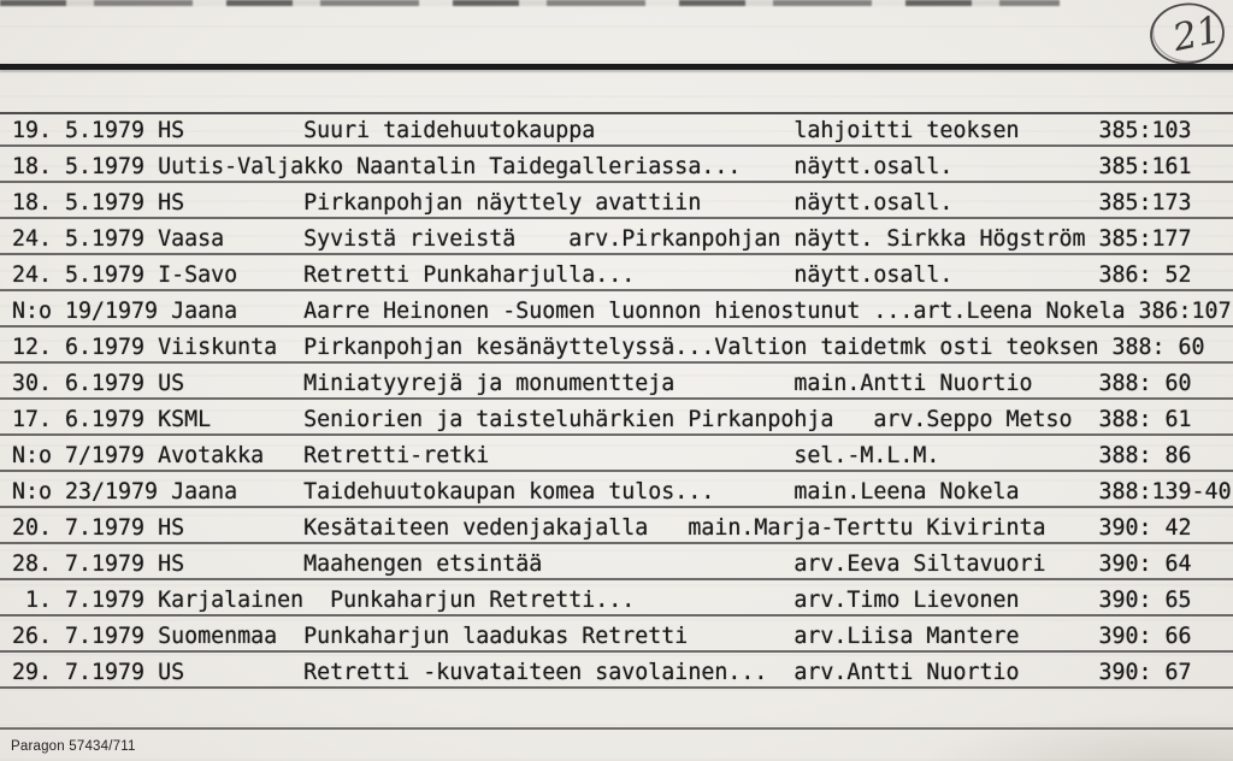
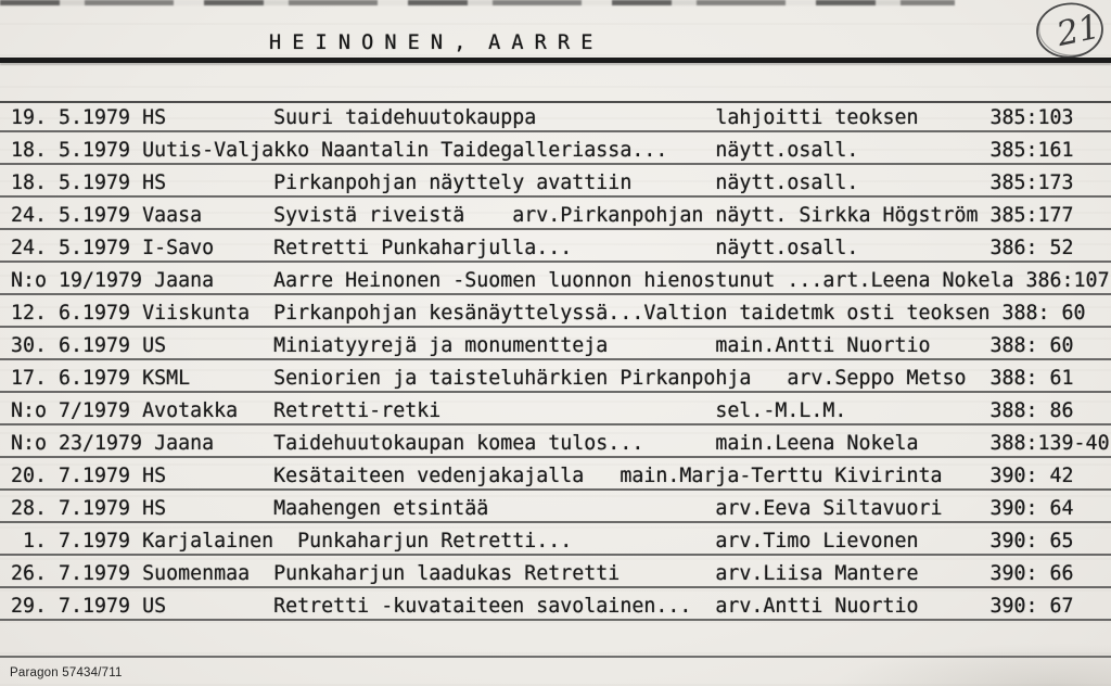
+ H E I N O N E N , A A R R E
  19. 5.1979 HS Suuri taidehuutokauppa lahjoitti teoksen 385:103
  18. 5.1979 Uutis-Valjakko Naantalin Taidegalleriassa... näytt.osall. 385:161
  18. 5.1979 HS Pirkanpohjan näyttely avattiin näytt.osall. 385:173
  24. 5.1979 Vaasa Syvistä riveistä arv.Pirkanpohjan näytt. Sirkka Högström 385:177
  24. 5.1979 I-Savo Retretti Punkaharjulla... näytt.osall. 386: 52
  N:o 19/1979 Jaana Aarre Heinonen -Suomen luonnon hienostunut ...art.Leena Nokela 386:107
  12. 6.1979 Viiskunta Pirkanpohjan kesänäyttelyssä...Valtion taidetmk osti teoksen 388: 60
  30. 6.1979 US Miniatyyrejä ja monumentteja main.Antti Nuortio 388: 60
  17. 6.1979 KSML Seniorien ja taisteluhärkien Pirkanpohja arv.Seppo Metso 388: 61
  N:o 7/1979 Avotakka Retretti-retki sel.-M.L.M. 388: 86
  N:o 23/1979 Jaana Taidehuutokaupan komea tulos... main.Leena Nokela 388:139-40
  20. 7.1979 HS Kesätaiteen vedenjakajalla main.Marja-Terttu Kivirinta 390: 42
  28. 7.1979 HS Maahengen etsintää arv.Eeva Siltavuori 390: 64
  1. 7.1979 Karjalainen Punkaharjun Retretti... arv.Timo Lievonen 390: 65
  26. 7.1979 Suomenmaa Punkaharjun laadukas Retretti arv.Liisa Mantere 390: 66
  29. 7.1979 US Retretti -kuvataiteen savolainen... arv.Antti Nuortio 390: 67
  Paragon 57434/711
